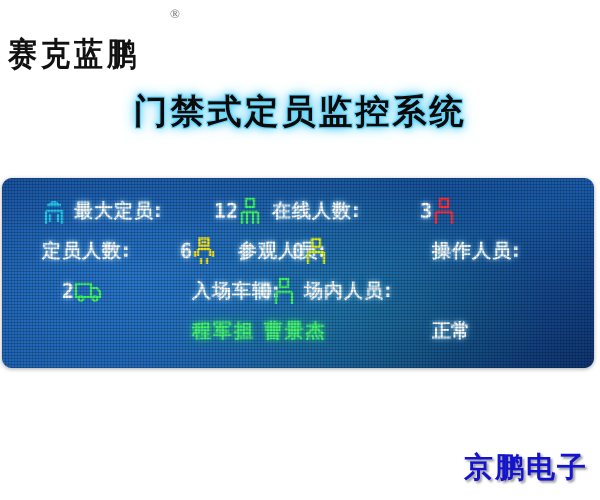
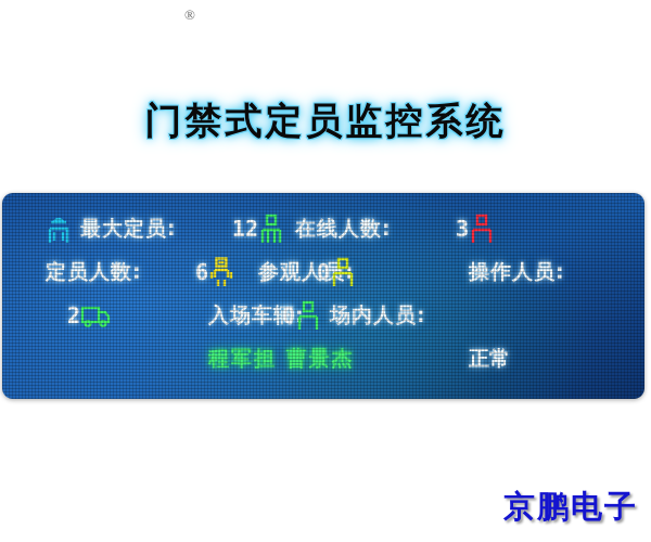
  ®
- 赛克蓝鹏
  门禁式定员监控系统
  京鹏电子
